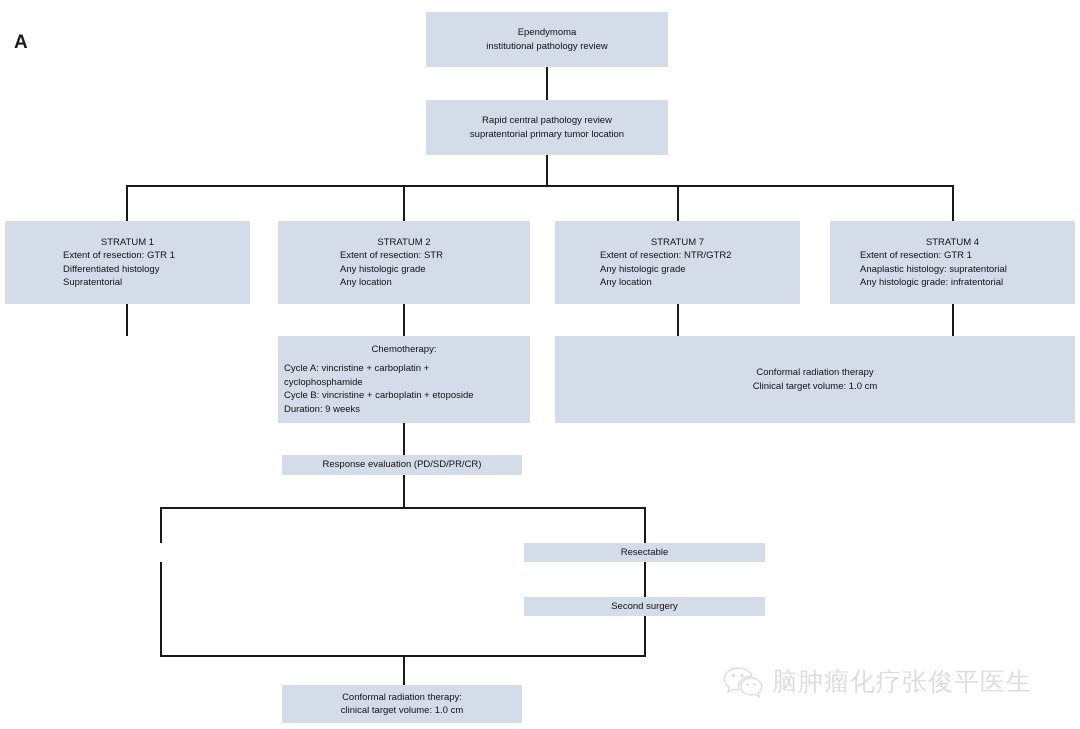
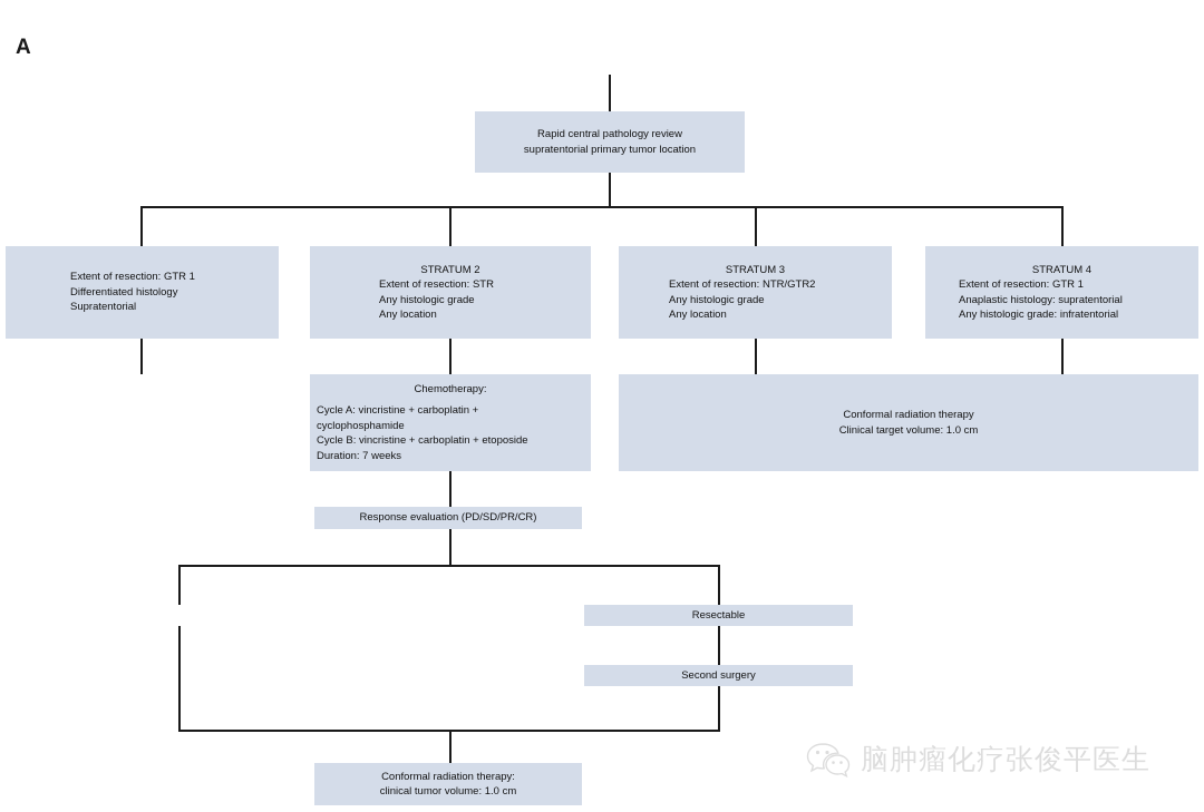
  A
- Ependymoma
- institutional pathology review
  Rapid central pathology review
  supratentorial primary tumor location
- STRATUM 1
  Extent of resection: GTR 1
  Differentiated histology
  Supratentorial
  STRATUM 2
  Extent of resection: STR
  Any histologic grade
  Any location
- STRATUM 7
+ STRATUM 3
  Extent of resection: NTR/GTR2
  Any histologic grade
  Any location
  STRATUM 4
  Extent of resection: GTR 1
  Anaplastic histology: supratentorial
  Any histologic grade: infratentorial
  Chemotherapy:
  Cycle A: vincristine + carboplatin +
  cyclophosphamide
  Cycle B: vincristine + carboplatin + etoposide
- Duration: 9 weeks
+ Duration: 7 weeks
  Conformal radiation therapy
  Clinical target volume: 1.0 cm
  Response evaluation (PD/SD/PR/CR)
  Resectable
  Second surgery
  Conformal radiation therapy:
- clinical target volume: 1.0 cm
+ clinical tumor volume: 1.0 cm
  脑肿瘤化疗张俊平医生
